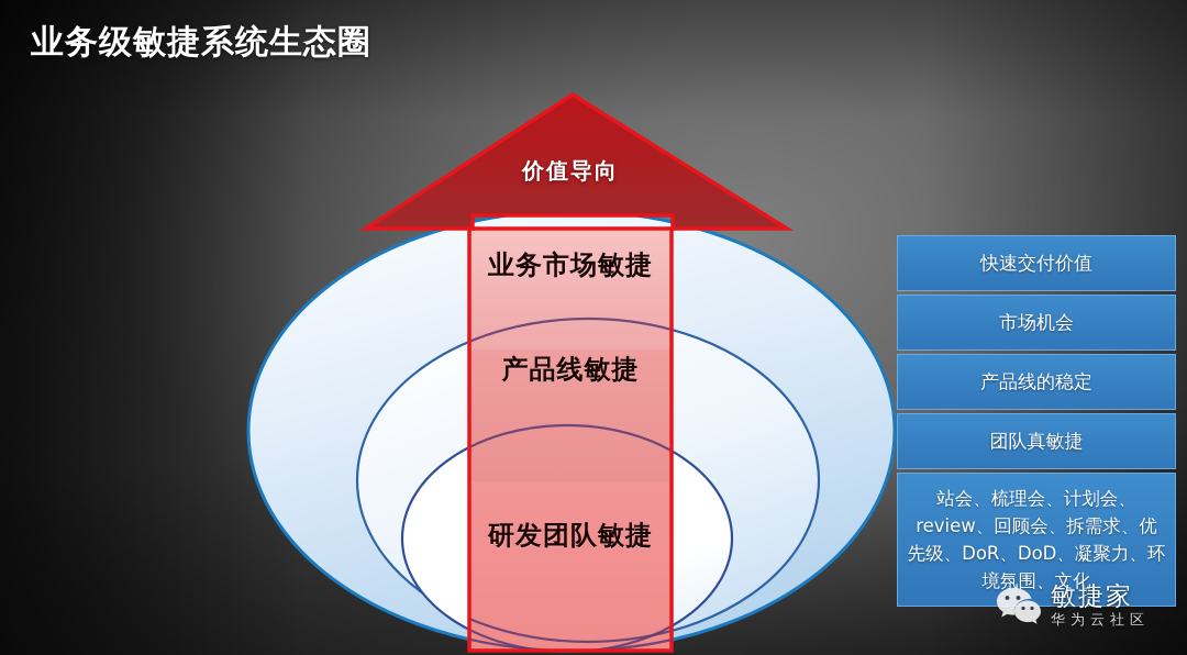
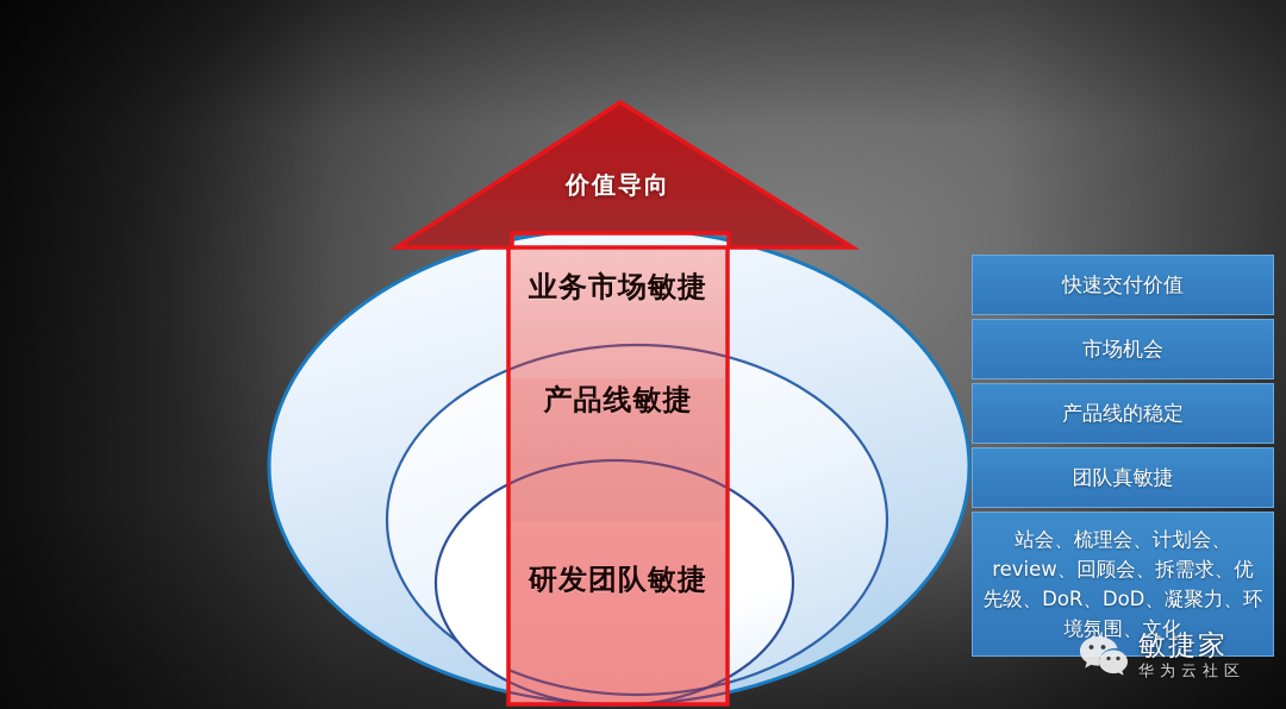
- 业务级敏捷系统生态圈
  价值导向
  业务市场敏捷
  产品线敏捷
  研发团队敏捷
  快速交付价值
  市场机会
  产品线的稳定
  团队真敏捷
  站会、梳理会、计划会、review、回顾会、拆需求、优先级、DoR、DoD、凝聚力、环境氛围、文化
  敏捷家
  华为云社区
